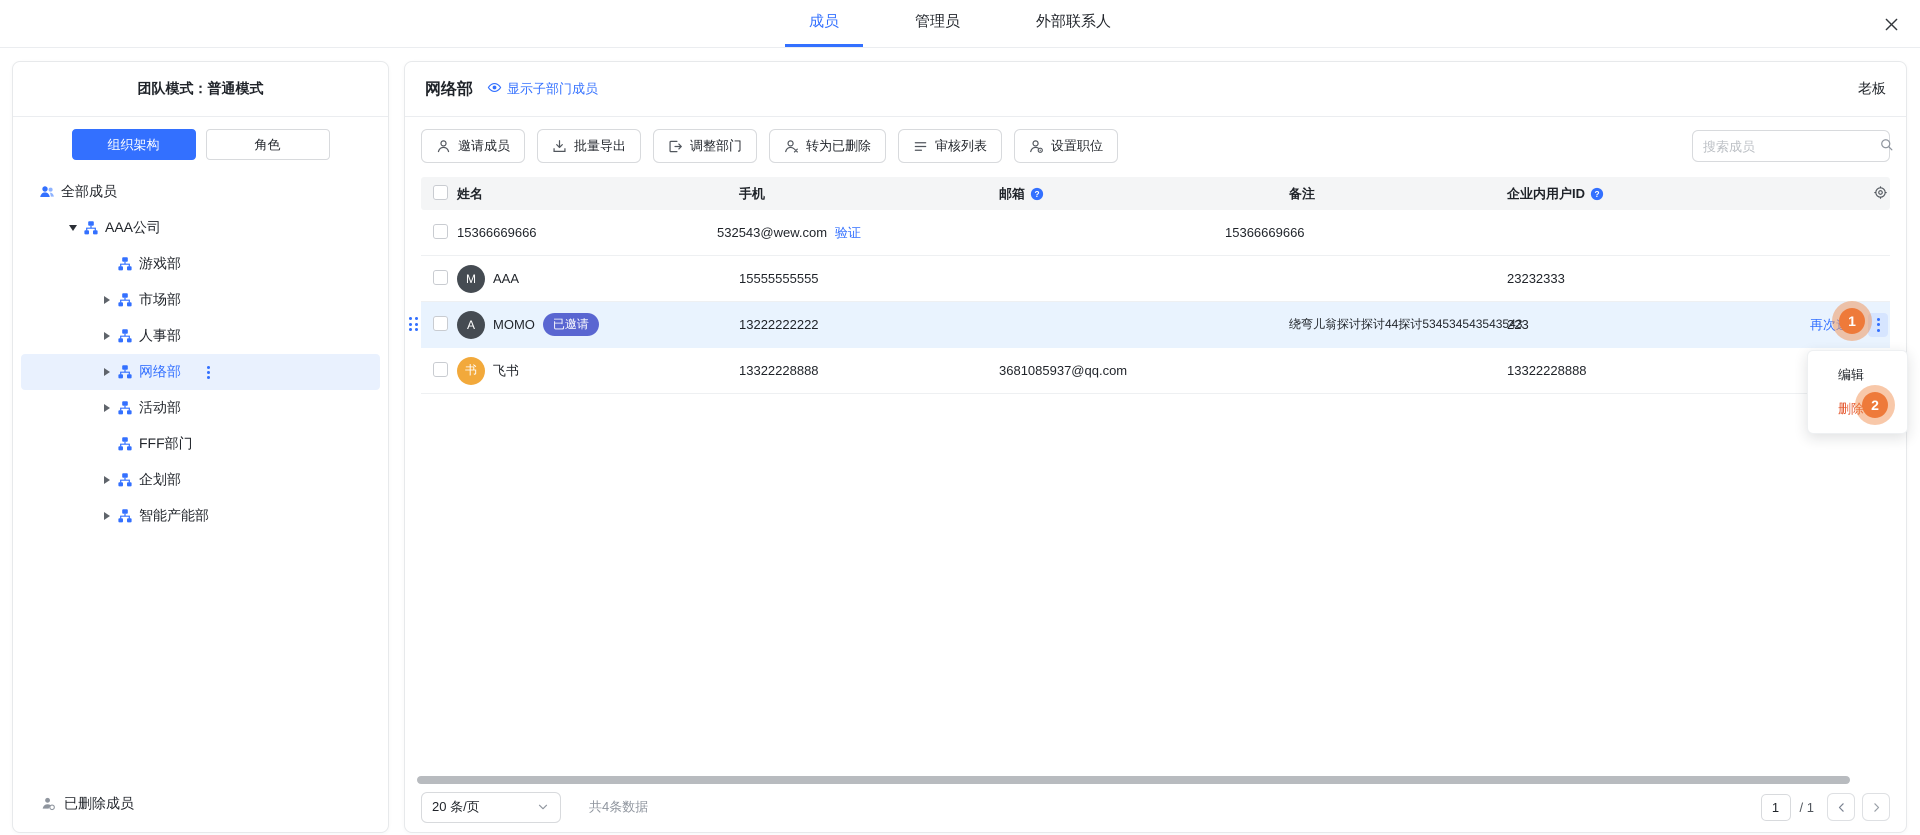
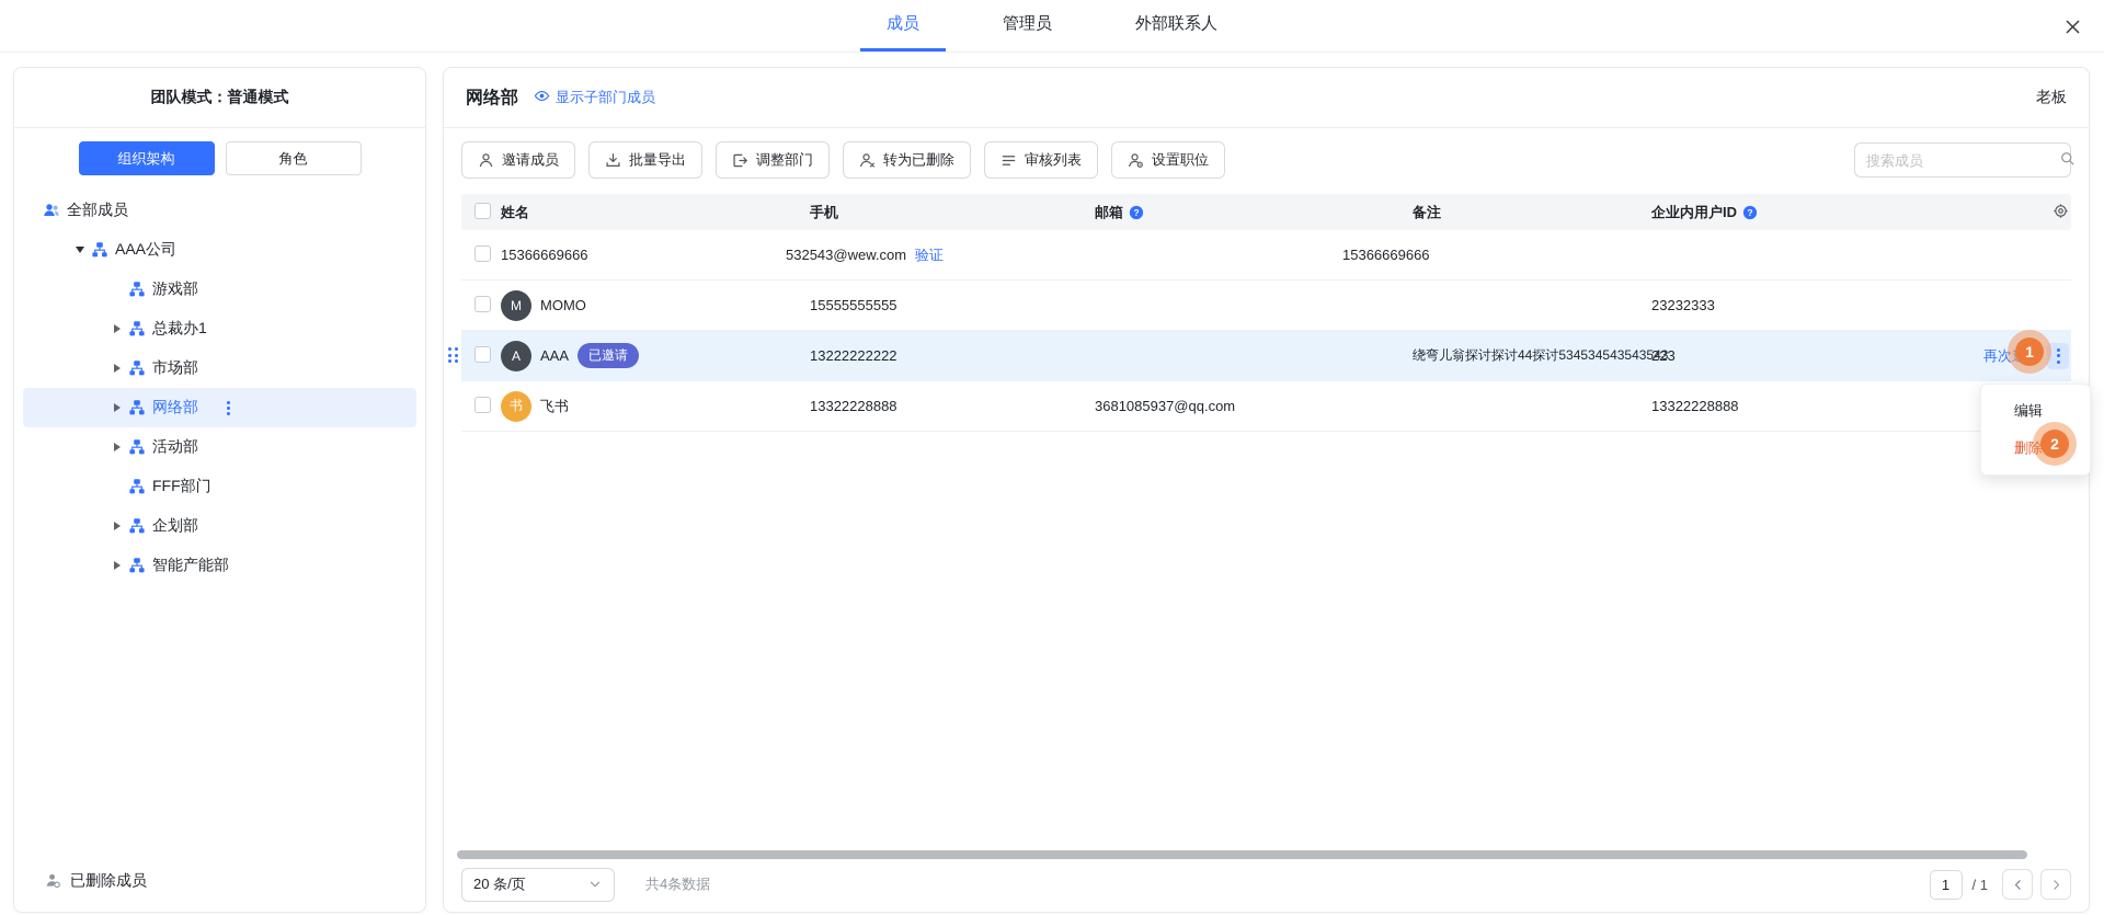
  成员
  管理员
  外部联系人
  团队模式：普通模式
  组织架构
  角色
  全部成员
  AAA公司
  游戏部
+ 总裁办1
  市场部
- 人事部
  网络部
  活动部
  FFF部门
  企划部
  智能产能部
  已删除成员
  网络部
  显示子部门成员
  老板
  邀请成员
  批量导出
  调整部门
  转为已删除
  审核列表
  设置职位
  搜索成员
  姓名
  手机
  邮箱
  ?
  备注
  企业内用户ID
  ?
  15366669666
  532543@wew.com 验证
  15366669666
  M
- AAA
+ MOMO
  15555555555
  23232333
  A
- MOMO
+ AAA
  已邀请
  13222222222
  绕弯儿翁探讨探讨44探讨5345345435435
  223
  书
  飞书
  13322228888
  3681085937@qq.com
  13322228888
  编辑
  删除
  1
  2
  20 条/页
  共4条数据
  1
  / 1
